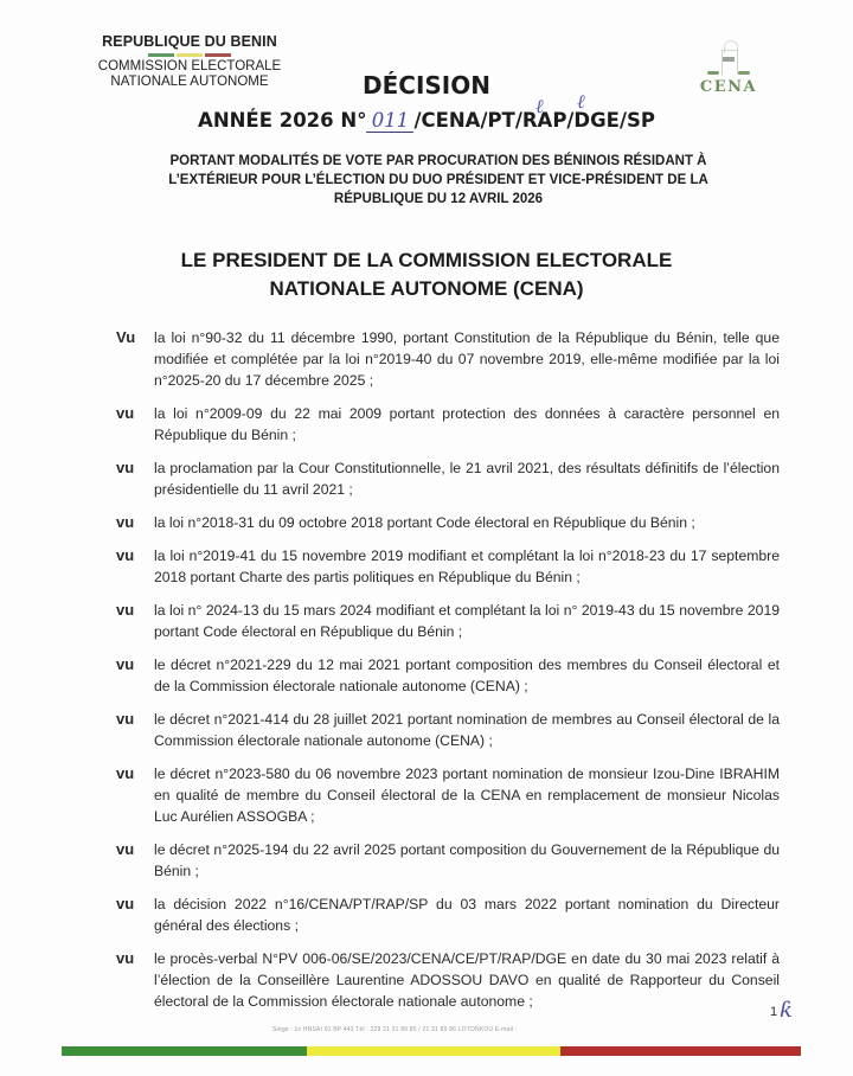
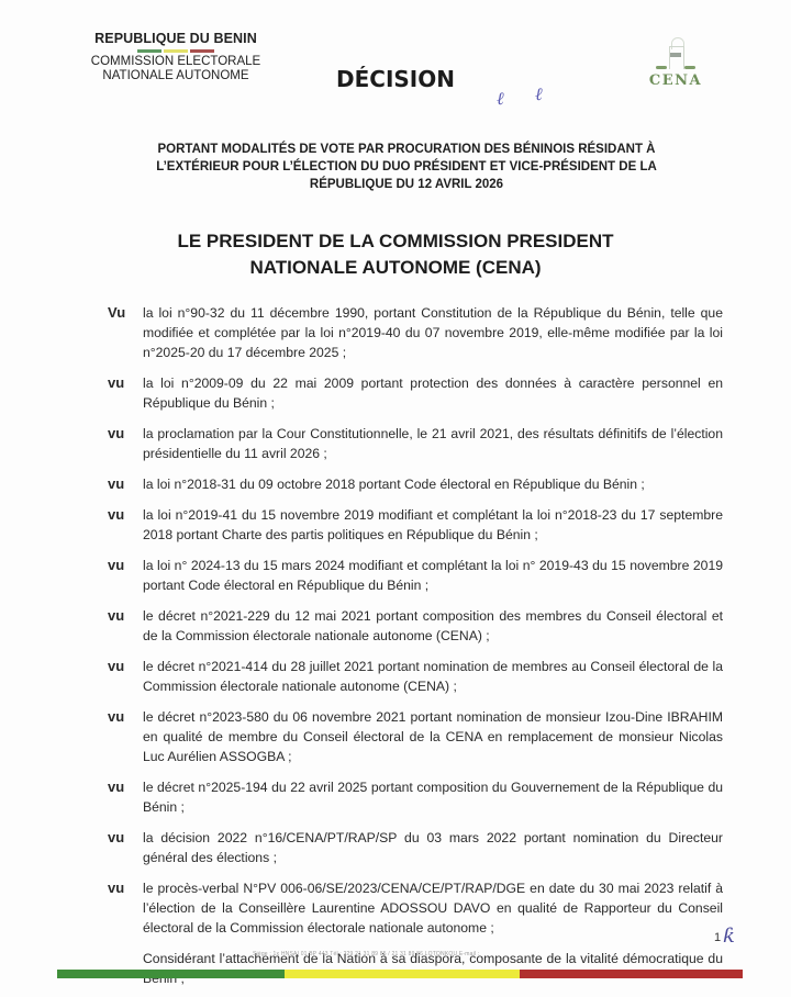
  REPUBLIQUE DU BENIN
  COMMISSION ELECTORALE
  NATIONALE AUTONOME
  CENA
  DÉCISION
- ANNÉE 2026 N° 011 /CENA/PT/RAP/DGE/SP
  ℓ
  ℓ
  PORTANT MODALITÉS DE VOTE PAR PROCURATION DES BÉNINOIS RÉSIDANT À
  L’EXTÉRIEUR POUR L’ÉLECTION DU DUO PRÉSIDENT ET VICE-PRÉSIDENT DE LA
  RÉPUBLIQUE DU 12 AVRIL 2026
- LE PRESIDENT DE LA COMMISSION ELECTORALE
+ LE PRESIDENT DE LA COMMISSION PRESIDENT
  NATIONALE AUTONOME (CENA)
  Vu
  la loi n°90-32 du 11 décembre 1990, portant Constitution de la République du Bénin, telle que modifiée et complétée par la loi n°2019-40 du 07 novembre 2019, elle-même modifiée par la loi n°2025-20 du 17 décembre 2025 ;
  vu
  la loi n°2009-09 du 22 mai 2009 portant protection des données à caractère personnel en République du Bénin ;
  vu
- la proclamation par la Cour Constitutionnelle, le 21 avril 2021, des résultats définitifs de l’élection présidentielle du 11 avril 2021 ;
+ la proclamation par la Cour Constitutionnelle, le 21 avril 2021, des résultats définitifs de l’élection présidentielle du 11 avril 2026 ;
  vu
  la loi n°2018-31 du 09 octobre 2018 portant Code électoral en République du Bénin ;
  vu
  la loi n°2019-41 du 15 novembre 2019 modifiant et complétant la loi n°2018-23 du 17 septembre 2018 portant Charte des partis politiques en République du Bénin ;
  vu
  la loi n° 2024-13 du 15 mars 2024 modifiant et complétant la loi n° 2019-43 du 15 novembre 2019 portant Code électoral en République du Bénin ;
  vu
  le décret n°2021-229 du 12 mai 2021 portant composition des membres du Conseil électoral et de la Commission électorale nationale autonome (CENA) ;
  vu
  le décret n°2021-414 du 28 juillet 2021 portant nomination de membres au Conseil électoral de la Commission électorale nationale autonome (CENA) ;
  vu
- le décret n°2023-580 du 06 novembre 2023 portant nomination de monsieur Izou-Dine IBRAHIM en qualité de membre du Conseil électoral de la CENA en remplacement de monsieur Nicolas Luc Aurélien ASSOGBA ;
+ le décret n°2023-580 du 06 novembre 2021 portant nomination de monsieur Izou-Dine IBRAHIM en qualité de membre du Conseil électoral de la CENA en remplacement de monsieur Nicolas Luc Aurélien ASSOGBA ;
  vu
  le décret n°2025-194 du 22 avril 2025 portant composition du Gouvernement de la République du Bénin ;
  vu
  la décision 2022 n°16/CENA/PT/RAP/SP du 03 mars 2022 portant nomination du Directeur général des élections ;
  vu
  le procès-verbal N°PV 006-06/SE/2023/CENA/CE/PT/RAP/DGE en date du 30 mai 2023 relatif à l’élection de la Conseillère Laurentine ADOSSOU DAVO en qualité de Rapporteur du Conseil électoral de la Commission électorale nationale autonome ;
+ Considérant l’attachement de la Nation à sa diaspora, composante de la vitalité démocratique du Bénin ;
  1
  ƙ
